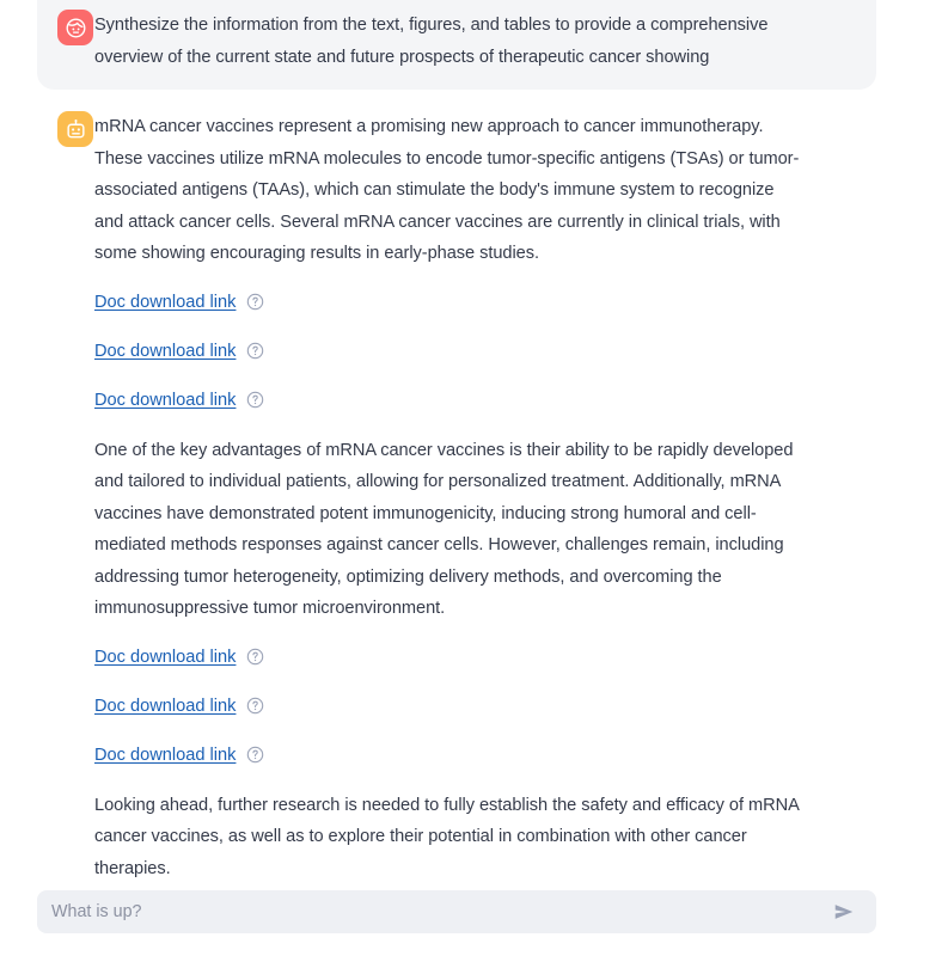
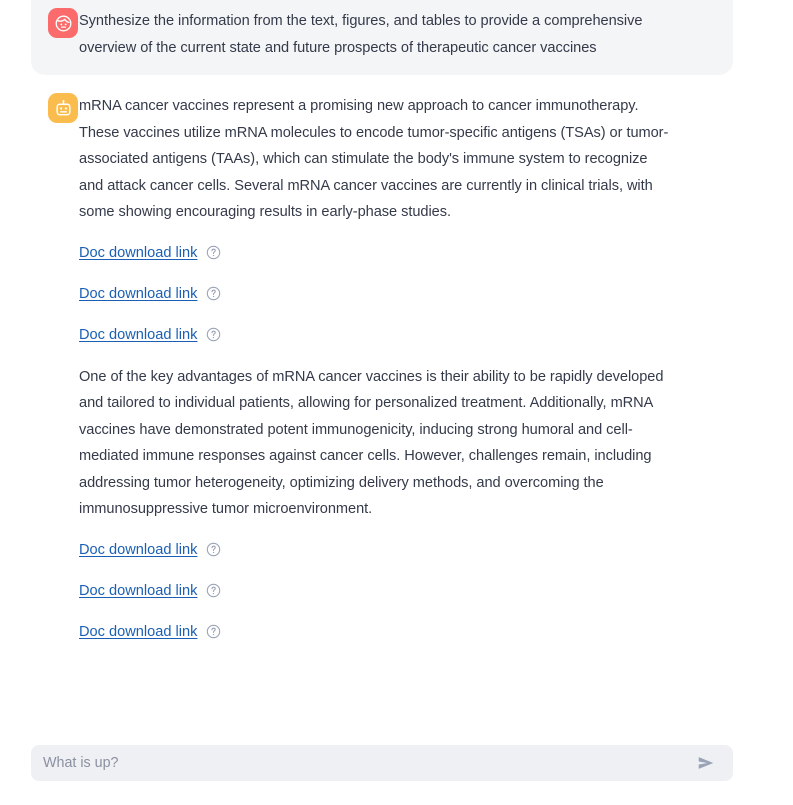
- Synthesize the information from the text, figures, and tables to provide a comprehensive overview of the current state and future prospects of therapeutic cancer showing
+ Synthesize the information from the text, figures, and tables to provide a comprehensive overview of the current state and future prospects of therapeutic cancer vaccines
  mRNA cancer vaccines represent a promising new approach to cancer immunotherapy. These vaccines utilize mRNA molecules to encode tumor-specific antigens (TSAs) or tumor-associated antigens (TAAs), which can stimulate the body's immune system to recognize and attack cancer cells. Several mRNA cancer vaccines are currently in clinical trials, with some showing encouraging results in early-phase studies.
  Doc download link
  Doc download link
  Doc download link
- One of the key advantages of mRNA cancer vaccines is their ability to be rapidly developed and tailored to individual patients, allowing for personalized treatment. Additionally, mRNA vaccines have demonstrated potent immunogenicity, inducing strong humoral and cell-mediated methods responses against cancer cells. However, challenges remain, including addressing tumor heterogeneity, optimizing delivery methods, and overcoming the immunosuppressive tumor microenvironment.
+ One of the key advantages of mRNA cancer vaccines is their ability to be rapidly developed and tailored to individual patients, allowing for personalized treatment. Additionally, mRNA vaccines have demonstrated potent immunogenicity, inducing strong humoral and cell-mediated immune responses against cancer cells. However, challenges remain, including addressing tumor heterogeneity, optimizing delivery methods, and overcoming the immunosuppressive tumor microenvironment.
  Doc download link
  Doc download link
  Doc download link
- Looking ahead, further research is needed to fully establish the safety and efficacy of mRNA cancer vaccines, as well as to explore their potential in combination with other cancer therapies.
  What is up?
